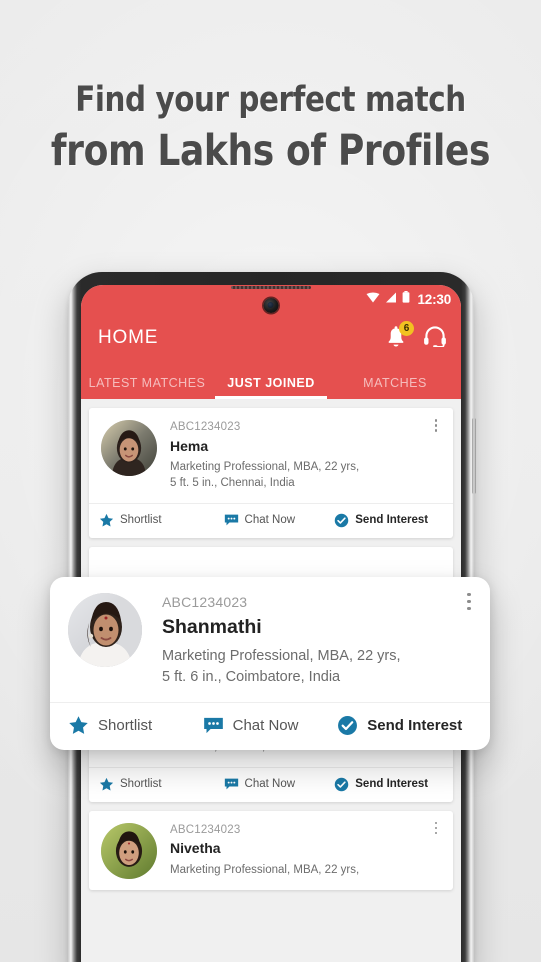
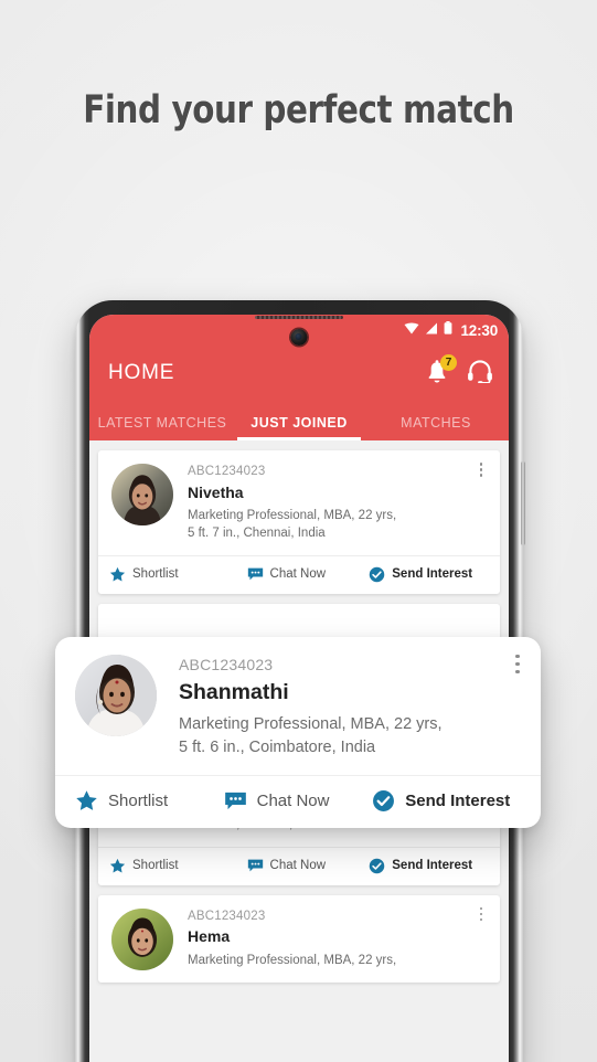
  Find your perfect match
- from Lakhs of Profiles
  12:30
  HOME
- 6
+ 7
  LATEST MATCHES
  JUST JOINED
  MATCHES
  ABC1234023
- Hema
+ Nivetha
  Marketing Professional, MBA, 22 yrs,
- 5 ft. 5 in., Chennai, India
+ 5 ft. 7 in., Chennai, India
  Shortlist
  Chat Now
  Send Interest
  Shortlist
  Chat Now
  Send Interest
  ABC1234023
- Nivetha
+ Hema
  Marketing Professional, MBA, 22 yrs,
  ABC1234023
  Shanmathi
  Marketing Professional, MBA, 22 yrs,
  5 ft. 6 in., Coimbatore, India
  Shortlist
  Chat Now
  Send Interest
